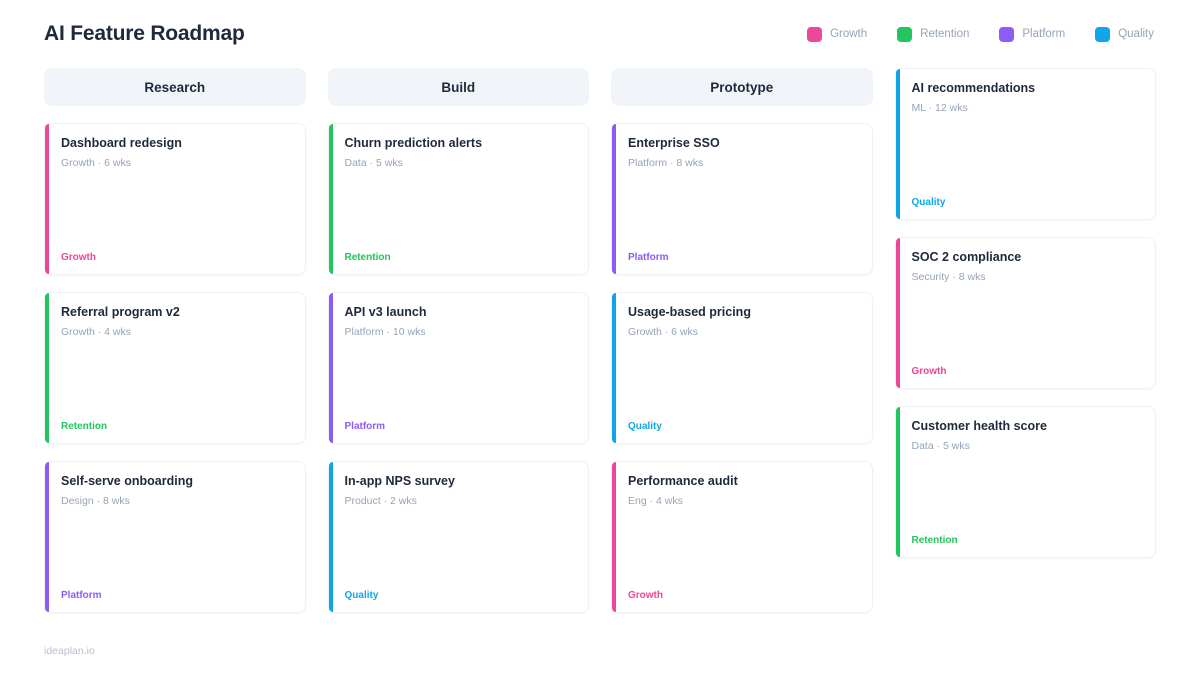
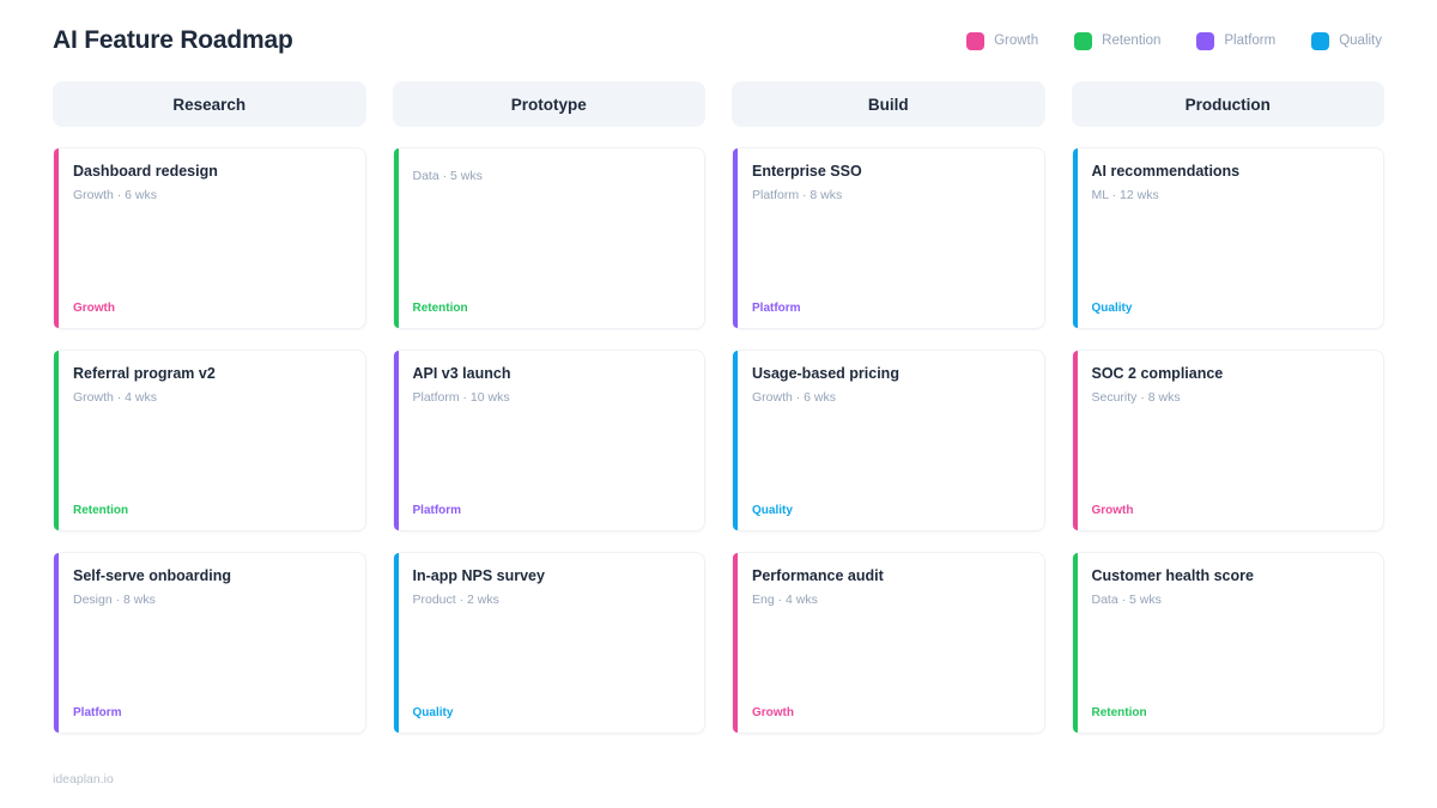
  AI Feature Roadmap
  Growth
  Retention
  Platform
  Quality
  Research
  Dashboard redesign
  Growth · 6 wks
  Growth
  Referral program v2
  Growth · 4 wks
  Retention
  Self-serve onboarding
  Design · 8 wks
  Platform
- Build
+ Prototype
- Churn prediction alerts
  Data · 5 wks
  Retention
  API v3 launch
  Platform · 10 wks
  Platform
  In-app NPS survey
  Product · 2 wks
  Quality
- Prototype
+ Build
  Enterprise SSO
  Platform · 8 wks
  Platform
  Usage-based pricing
  Growth · 6 wks
  Quality
  Performance audit
  Eng · 4 wks
  Growth
+ Production
  AI recommendations
  ML · 12 wks
  Quality
  SOC 2 compliance
  Security · 8 wks
  Growth
  Customer health score
  Data · 5 wks
  Retention
  ideaplan.io
